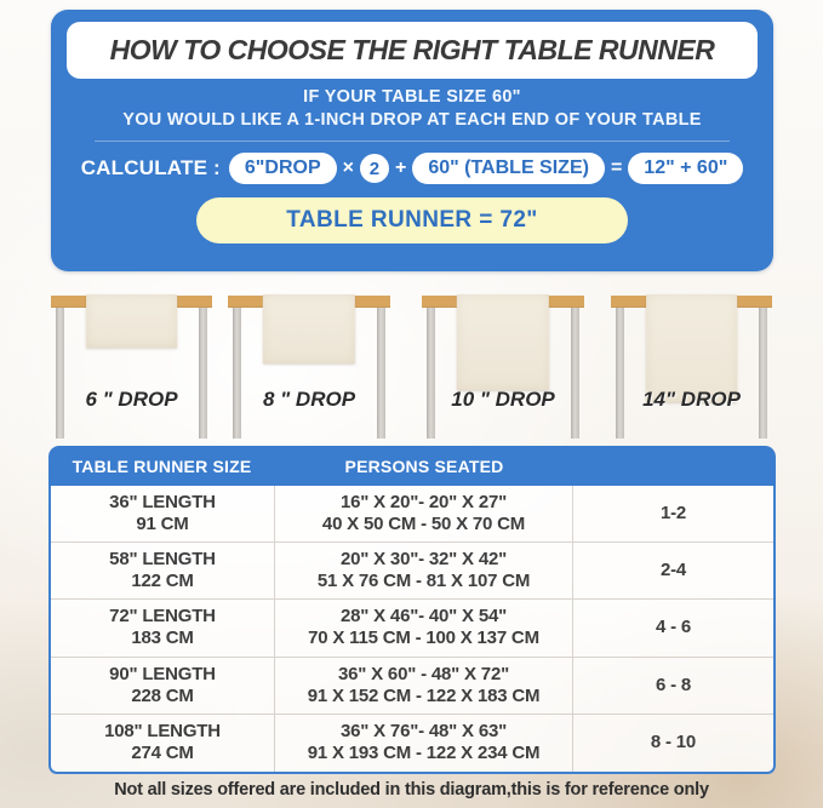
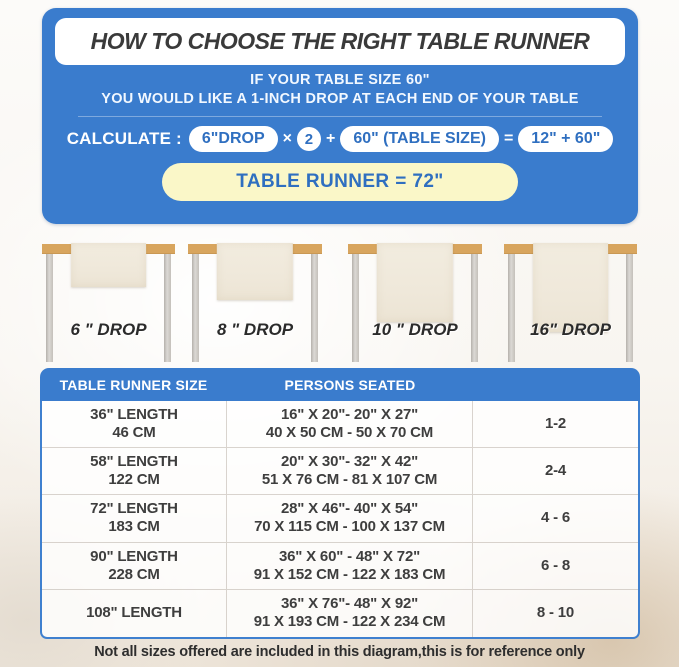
  HOW TO CHOOSE THE RIGHT TABLE RUNNER
  IF YOUR TABLE SIZE 60"
  YOU WOULD LIKE A 1-INCH DROP AT EACH END OF YOUR TABLE
  CALCULATE :
  6"DROP
  ×
  2
  +
  60" (TABLE SIZE)
  =
  12" + 60"
  TABLE RUNNER = 72"
  6 " DROP
  8 " DROP
  10 " DROP
- 14" DROP
+ 16" DROP
  TABLE RUNNER SIZE
  PERSONS SEATED
  36" LENGTH
- 91 CM
+ 46 CM
  16" X 20"- 20" X 27"
  40 X 50 CM - 50 X 70 CM
  1-2
  58" LENGTH
  122 CM
  20" X 30"- 32" X 42"
  51 X 76 CM - 81 X 107 CM
  2-4
  72" LENGTH
  183 CM
  28" X 46"- 40" X 54"
  70 X 115 CM - 100 X 137 CM
  4 - 6
  90" LENGTH
  228 CM
  36" X 60" - 48" X 72"
  91 X 152 CM - 122 X 183 CM
  6 - 8
  108" LENGTH
- 274 CM
- 36" X 76"- 48" X 63"
+ 36" X 76"- 48" X 92"
  91 X 193 CM - 122 X 234 CM
  8 - 10
  Not all sizes offered are included in this diagram,this is for reference only
